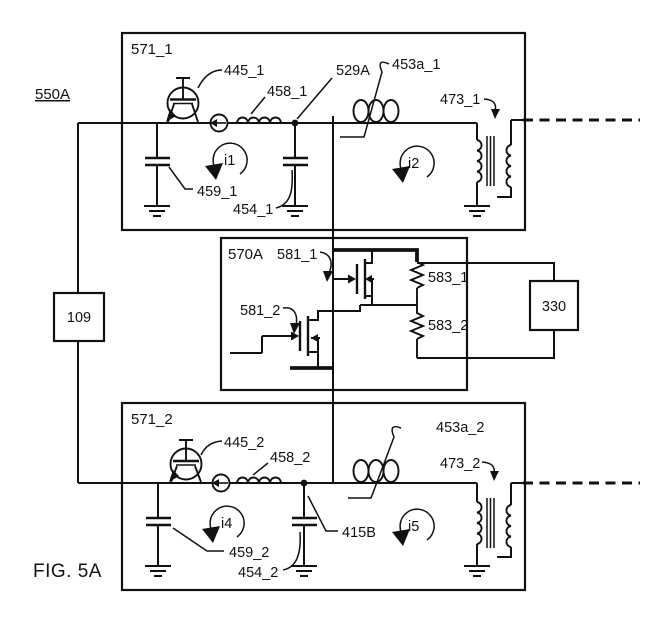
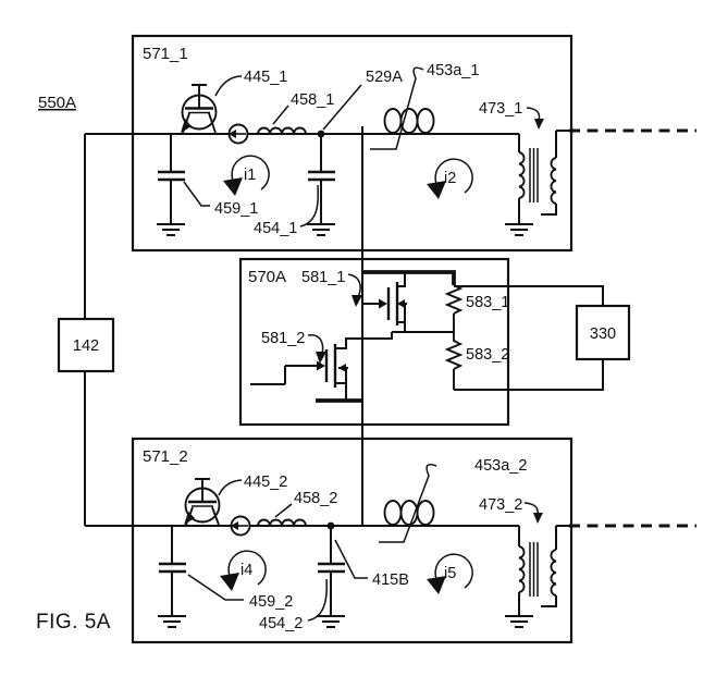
  571_1
  445_1
  458_1
  529A
  453a_1
  473_1
  459_1
  454_1
  i1
  i2
  570A
  581_1
  581_2
  583_1
  583_2
- 109
+ 142
  330
  571_2
  445_2
  458_2
  415B
  453a_2
  473_2
  459_2
  454_2
  i4
  i5
  550A
  FIG. 5A
